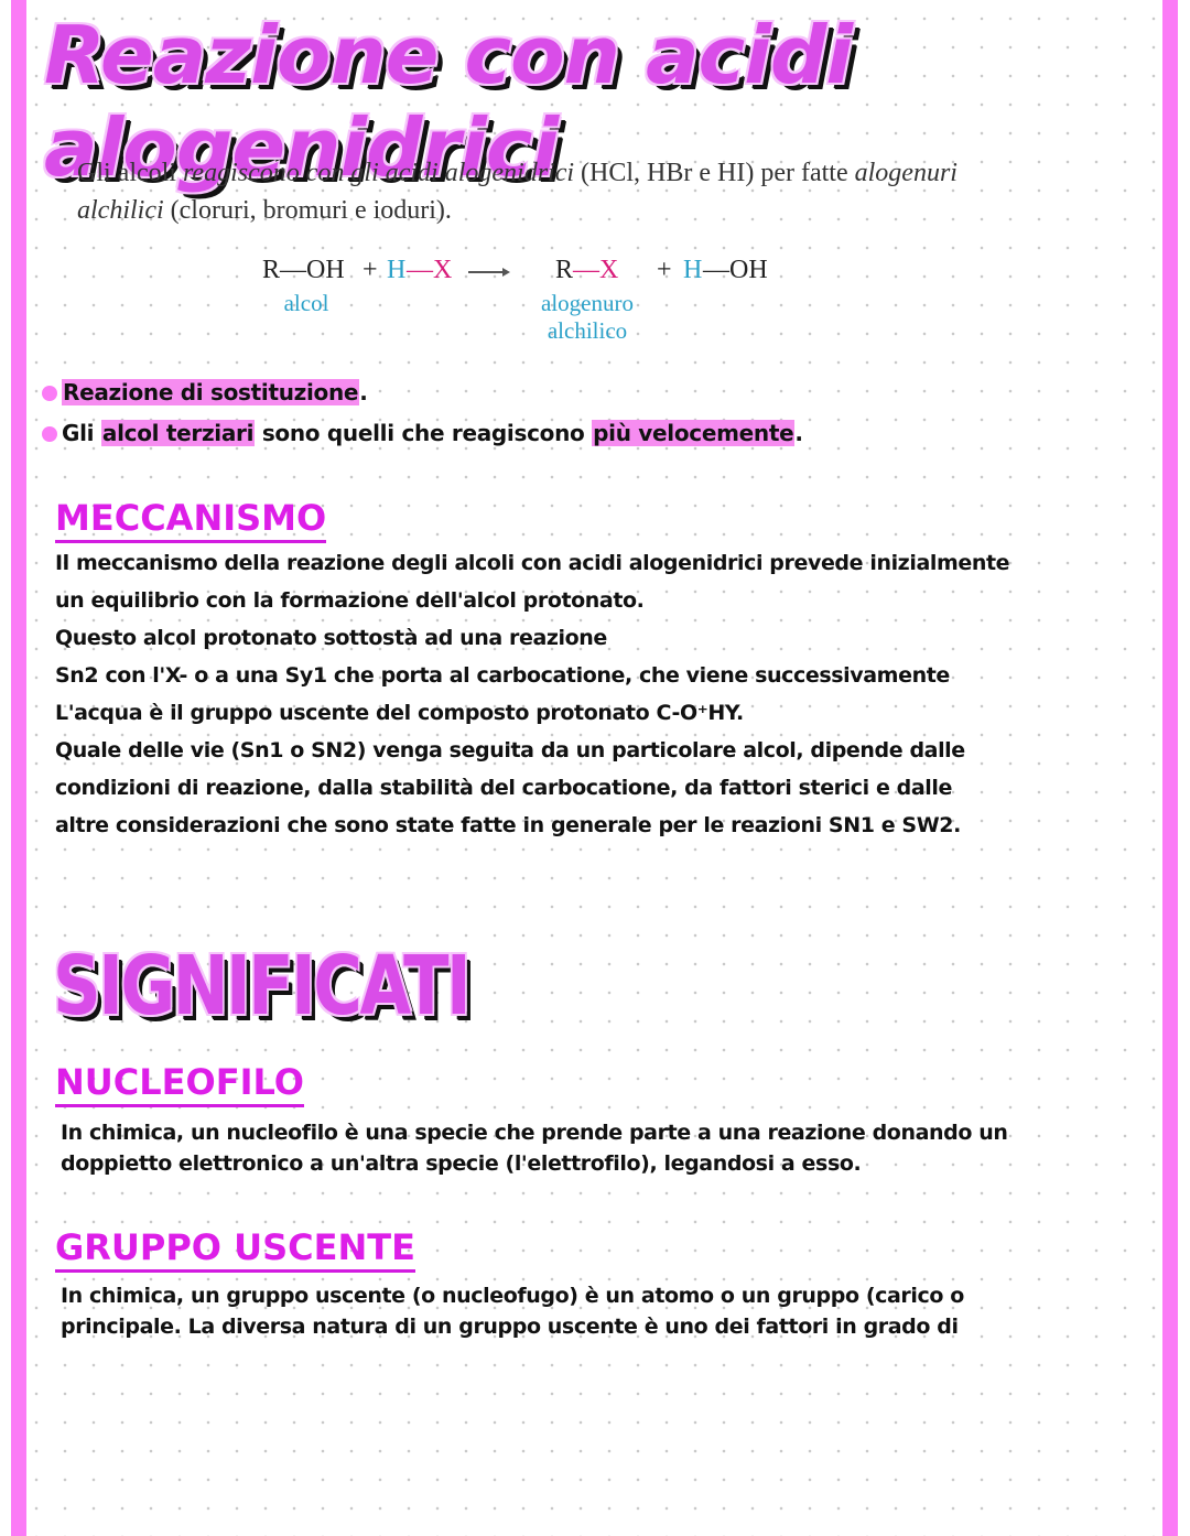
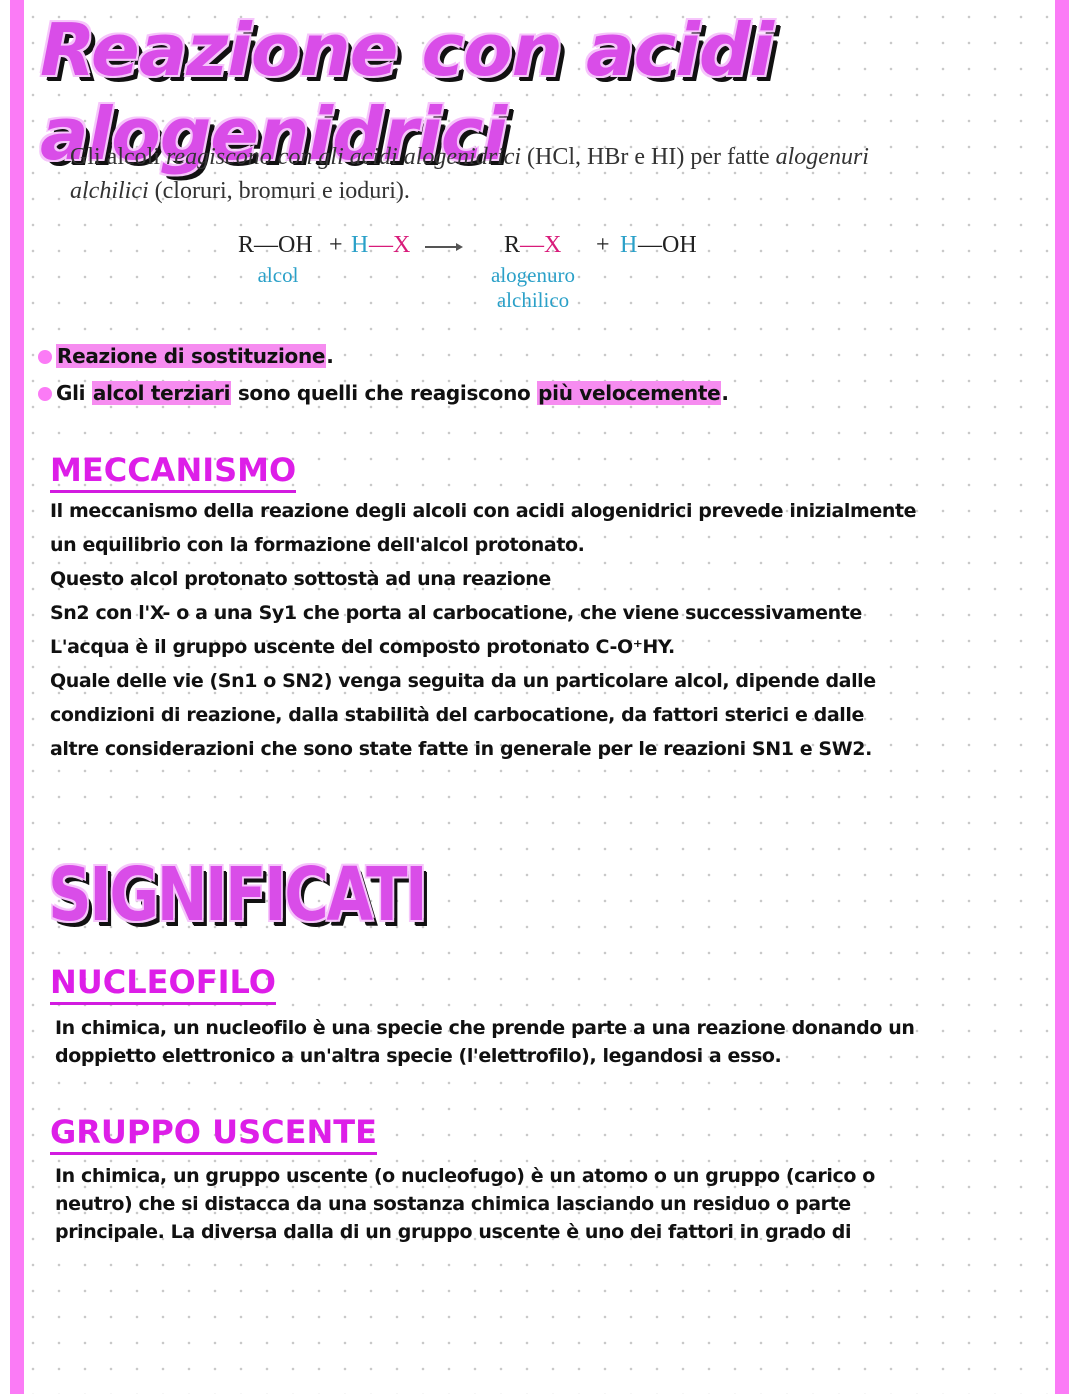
  Reazione con acidi alogenidrici
  Gli alcoli reagiscono con gli acidi alogenidrici (HCl, HBr e HI) per fatte alogenuri
  alchilici (cloruri, bromuri e ioduri).
  R—OH
  +
  H
  —X
  R
  —X
  +
  H
  —OH
  alcol
  alogenuro
  alchilico
  Reazione di sostituzione.
  Gli alcol terziari sono quelli che reagiscono più velocemente.
  MECCANISMO
  Il meccanismo della reazione degli alcoli con acidi alogenidrici prevede inizialmente
  un equilibrio con la formazione dell'alcol protonato.
  Questo alcol protonato sottostà ad una reazione
  Sn2 con l'X- o a una Sy1 che porta al carbocatione, che viene successivamente
  L'acqua è il gruppo uscente del composto protonato C-O⁺HY.
  Quale delle vie (Sn1 o SN2) venga seguita da un particolare alcol, dipende dalle
  condizioni di reazione, dalla stabilità del carbocatione, da fattori sterici e dalle
  altre considerazioni che sono state fatte in generale per le reazioni SN1 e SW2.
  SIGNIFICATI
  NUCLEOFILO
  In chimica, un nucleofilo è una specie che prende parte a una reazione donando un
  doppietto elettronico a un'altra specie (l'elettrofilo), legandosi a esso.
  GRUPPO USCENTE
  In chimica, un gruppo uscente (o nucleofugo) è un atomo o un gruppo (carico o
+ neutro) che si distacca da una sostanza chimica lasciando un residuo o parte
- principale. La diversa natura di un gruppo uscente è uno dei fattori in grado di
+ principale. La diversa dalla di un gruppo uscente è uno dei fattori in grado di
